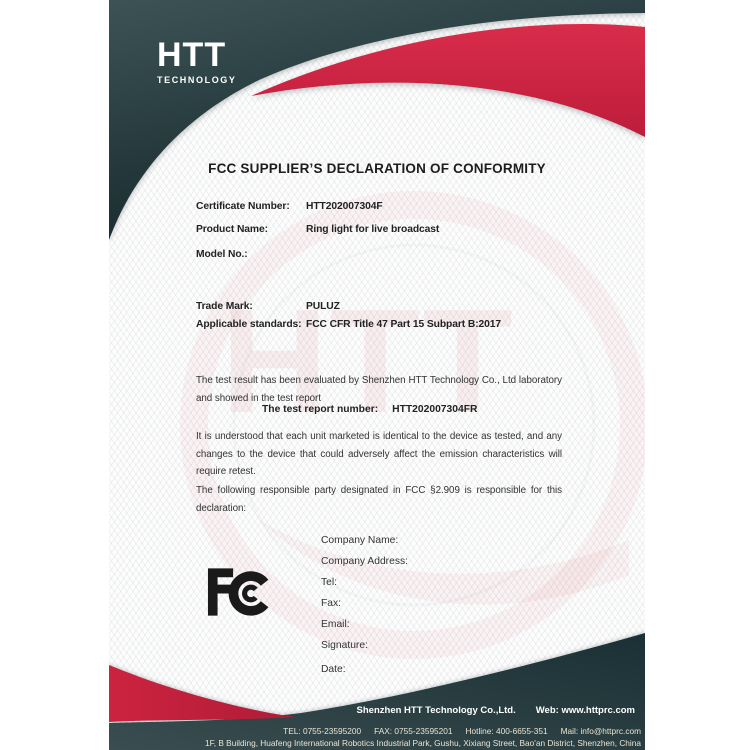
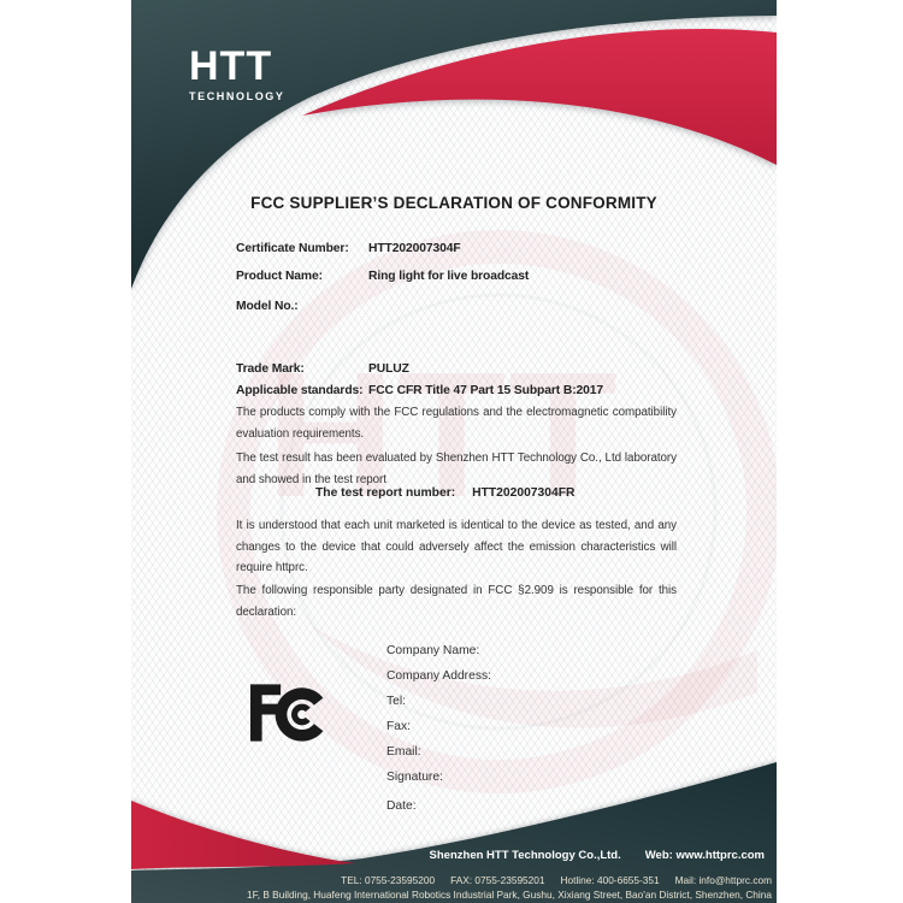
  HTT
  HTT
  TECHNOLOGY
  FCC SUPPLIER’S DECLARATION OF CONFORMITY
  Certificate Number:
  HTT202007304F
  Product Name:
  Ring light for live broadcast
  Model No.:
  Trade Mark:
  PULUZ
  Applicable standards:
  FCC CFR Title 47 Part 15 Subpart B:2017
+ The products comply with the FCC regulations and the electromagnetic compatibility evaluation requirements.
  The test result has been evaluated by Shenzhen HTT Technology Co., Ltd laboratory and showed in the test report
  The test report number: HTT202007304FR
- It is understood that each unit marketed is identical to the device as tested, and any changes to the device that could adversely affect the emission characteristics will require retest.
+ It is understood that each unit marketed is identical to the device as tested, and any changes to the device that could adversely affect the emission characteristics will require httprc.
  The following responsible party designated in FCC §2.909 is responsible for this declaration:
  Company Name:
  Company Address:
  Tel:
  Fax:
  Email:
  Signature:
  Date:
  Shenzhen HTT Technology Co.,Ltd.
  Web: www.httprc.com
  TEL: 0755-23595200
  FAX: 0755-23595201
  Hotline: 400-6655-351
  Mail: info@httprc.com
  1F, B Building, Huafeng International Robotics Industrial Park, Gushu, Xixiang Street, Bao'an District, Shenzhen, China
